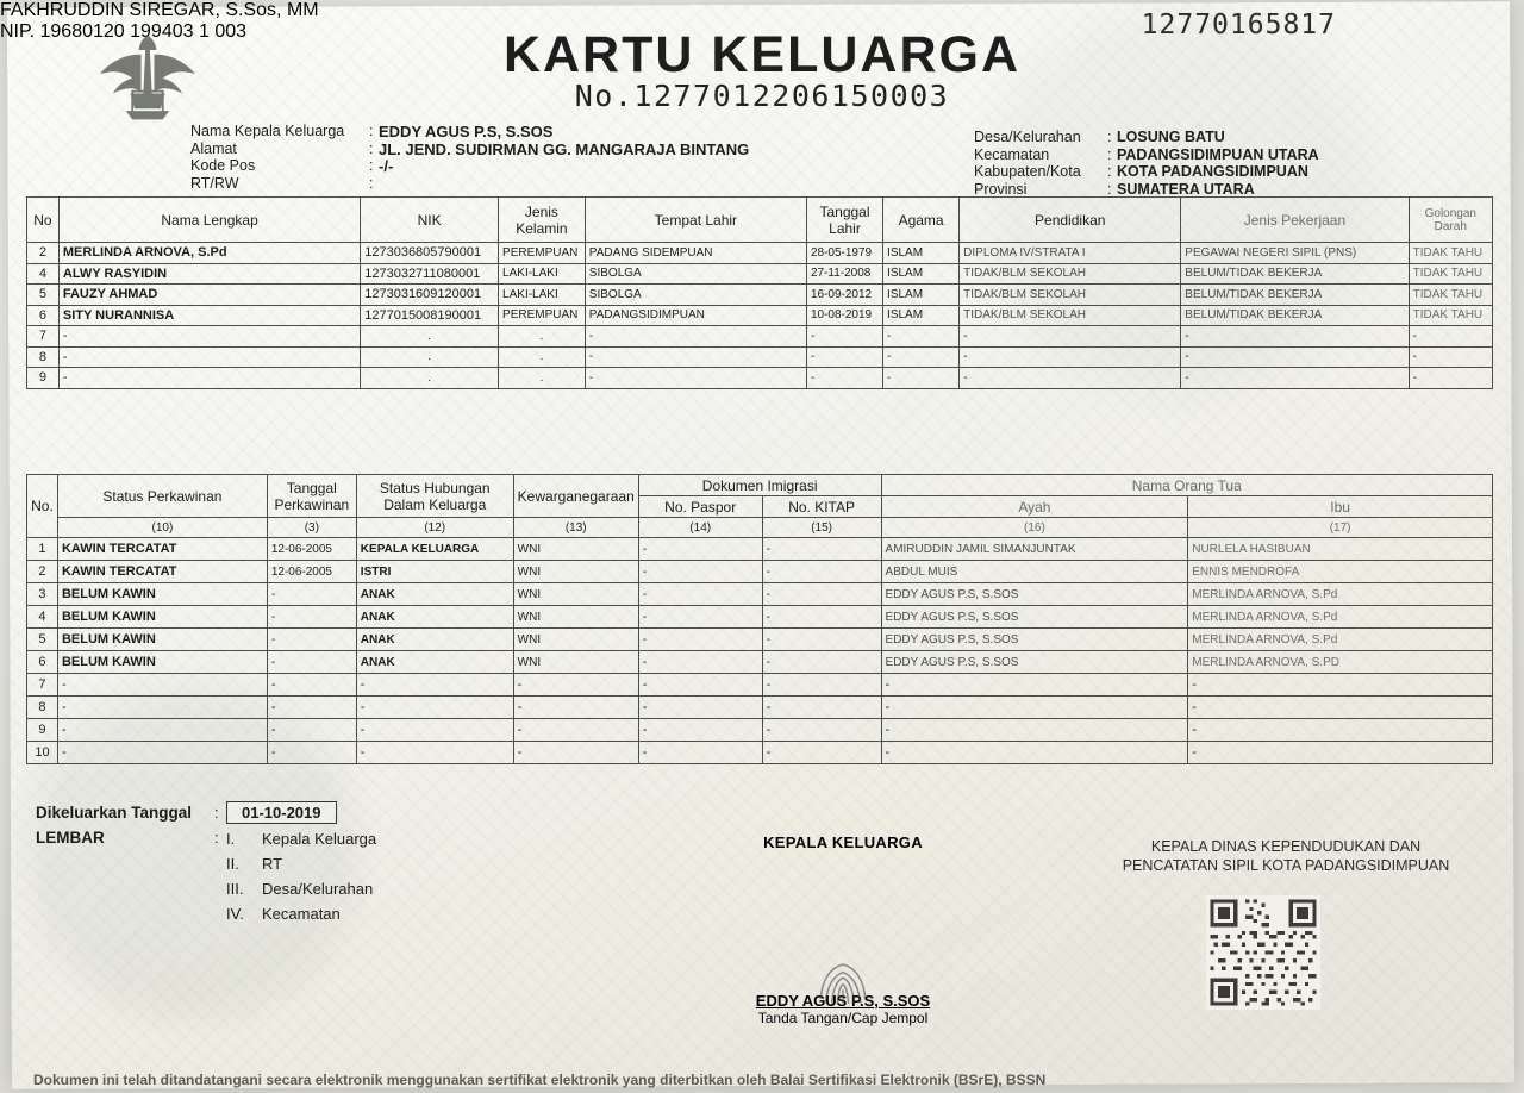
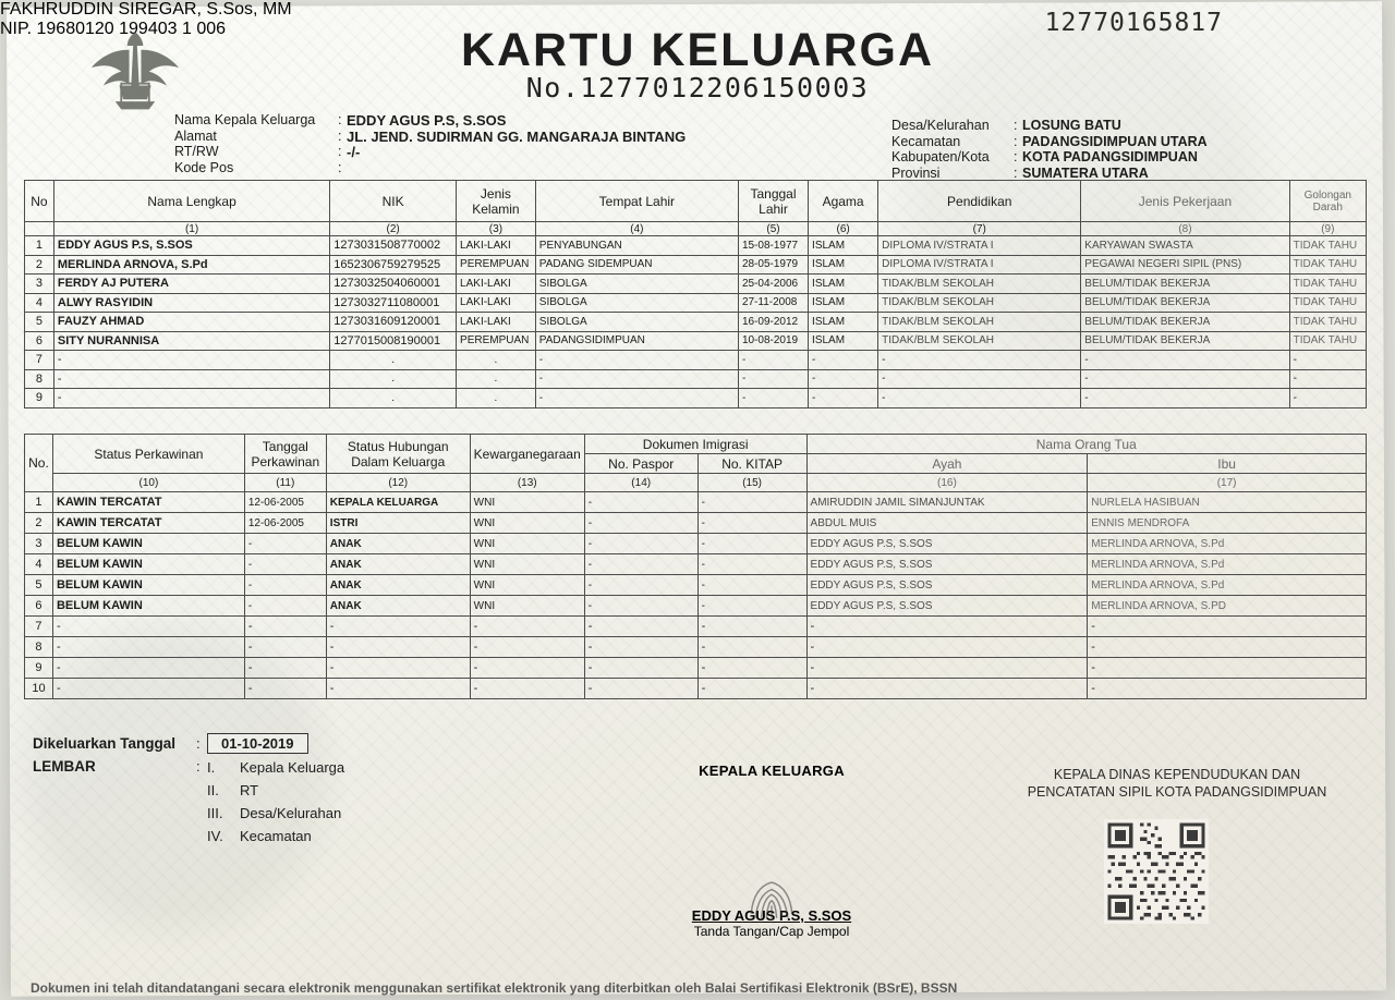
  12770165817
  KARTU KELUARGA
  No.1277012206150003
  Nama Kepala Keluarga
  :
  EDDY AGUS P.S, S.SOS
  Alamat
  :
  JL. JEND. SUDIRMAN GG. MANGARAJA BINTANG
- Kode Pos
+ RT/RW
  :
  -/-
- RT/RW
+ Kode Pos
  :
  Desa/Kelurahan
  :
  LOSUNG BATU
  Kecamatan
  :
  PADANGSIDIMPUAN UTARA
  Kabupaten/Kota
  :
  KOTA PADANGSIDIMPUAN
  Provinsi
  :
  SUMATERA UTARA
  No	Nama Lengkap	NIK	Jenis Kelamin	Tempat Lahir	Tanggal Lahir	Agama	Pendidikan	Jenis Pekerjaan	Golongan Darah
+ 	(1)	(2)	(3)	(4)	(5)	(6)	(7)	(8)	(9)
+ 1	EDDY AGUS P.S, S.SOS	1273031508770002	LAKI-LAKI	PENYABUNGAN	15-08-1977	ISLAM	DIPLOMA IV/STRATA I	KARYAWAN SWASTA	TIDAK TAHU
- 2	MERLINDA ARNOVA, S.Pd	1273036805790001	PEREMPUAN	PADANG SIDEMPUAN	28-05-1979	ISLAM	DIPLOMA IV/STRATA I	PEGAWAI NEGERI SIPIL (PNS)	TIDAK TAHU
+ 2	MERLINDA ARNOVA, S.Pd	1652306759279525	PEREMPUAN	PADANG SIDEMPUAN	28-05-1979	ISLAM	DIPLOMA IV/STRATA I	PEGAWAI NEGERI SIPIL (PNS)	TIDAK TAHU
+ 3	FERDY AJ PUTERA	1273032504060001	LAKI-LAKI	SIBOLGA	25-04-2006	ISLAM	TIDAK/BLM SEKOLAH	BELUM/TIDAK BEKERJA	TIDAK TAHU
  4	ALWY RASYIDIN	1273032711080001	LAKI-LAKI	SIBOLGA	27-11-2008	ISLAM	TIDAK/BLM SEKOLAH	BELUM/TIDAK BEKERJA	TIDAK TAHU
  5	FAUZY AHMAD	1273031609120001	LAKI-LAKI	SIBOLGA	16-09-2012	ISLAM	TIDAK/BLM SEKOLAH	BELUM/TIDAK BEKERJA	TIDAK TAHU
  6	SITY NURANNISA	1277015008190001	PEREMPUAN	PADANGSIDIMPUAN	10-08-2019	ISLAM	TIDAK/BLM SEKOLAH	BELUM/TIDAK BEKERJA	TIDAK TAHU
  7	-	.	.	-	-	-	-	-	-
  8	-	.	.	-	-	-	-	-	-
  9	-	.	.	-	-	-	-	-	-
  No.	Status Perkawinan	Tanggal Perkawinan	Status Hubungan Dalam Keluarga	Kewarganegaraan	Dokumen Imigrasi	Nama Orang Tua
  No. Paspor	No. KITAP	Ayah	Ibu
- (10)	(3)	(12)	(13)	(14)	(15)	(16)	(17)
+ (10)	(11)	(12)	(13)	(14)	(15)	(16)	(17)
  1	KAWIN TERCATAT	12-06-2005	KEPALA KELUARGA	WNI	-	-	AMIRUDDIN JAMIL SIMANJUNTAK	NURLELA HASIBUAN
  2	KAWIN TERCATAT	12-06-2005	ISTRI	WNI	-	-	ABDUL MUIS	ENNIS MENDROFA
  3	BELUM KAWIN	-	ANAK	WNI	-	-	EDDY AGUS P.S, S.SOS	MERLINDA ARNOVA, S.Pd
  4	BELUM KAWIN	-	ANAK	WNI	-	-	EDDY AGUS P.S, S.SOS	MERLINDA ARNOVA, S.Pd
  5	BELUM KAWIN	-	ANAK	WNI	-	-	EDDY AGUS P.S, S.SOS	MERLINDA ARNOVA, S.Pd
  6	BELUM KAWIN	-	ANAK	WNI	-	-	EDDY AGUS P.S, S.SOS	MERLINDA ARNOVA, S.PD
  7	-	-	-	-	-	-	-	-
  8	-	-	-	-	-	-	-	-
  9	-	-	-	-	-	-	-	-
  10	-	-	-	-	-	-	-	-
  Dikeluarkan Tanggal
  :
  01-10-2019
  LEMBAR
  :
  I.
  Kepala Keluarga
  II.
  RT
  III.
  Desa/Kelurahan
  IV.
  Kecamatan
  KEPALA KELUARGA
  EDDY AGUS P.S, S.SOS
  Tanda Tangan/Cap Jempol
  KEPALA DINAS KEPENDUDUKAN DAN
  PENCATATAN SIPIL KOTA PADANGSIDIMPUAN
  FAKHRUDDIN SIREGAR, S.Sos, MM
- NIP. 19680120 199403 1 003
+ NIP. 19680120 199403 1 006
  Dokumen ini telah ditandatangani secara elektronik menggunakan sertifikat elektronik yang diterbitkan oleh Balai Sertifikasi Elektronik (BSrE), BSSN
